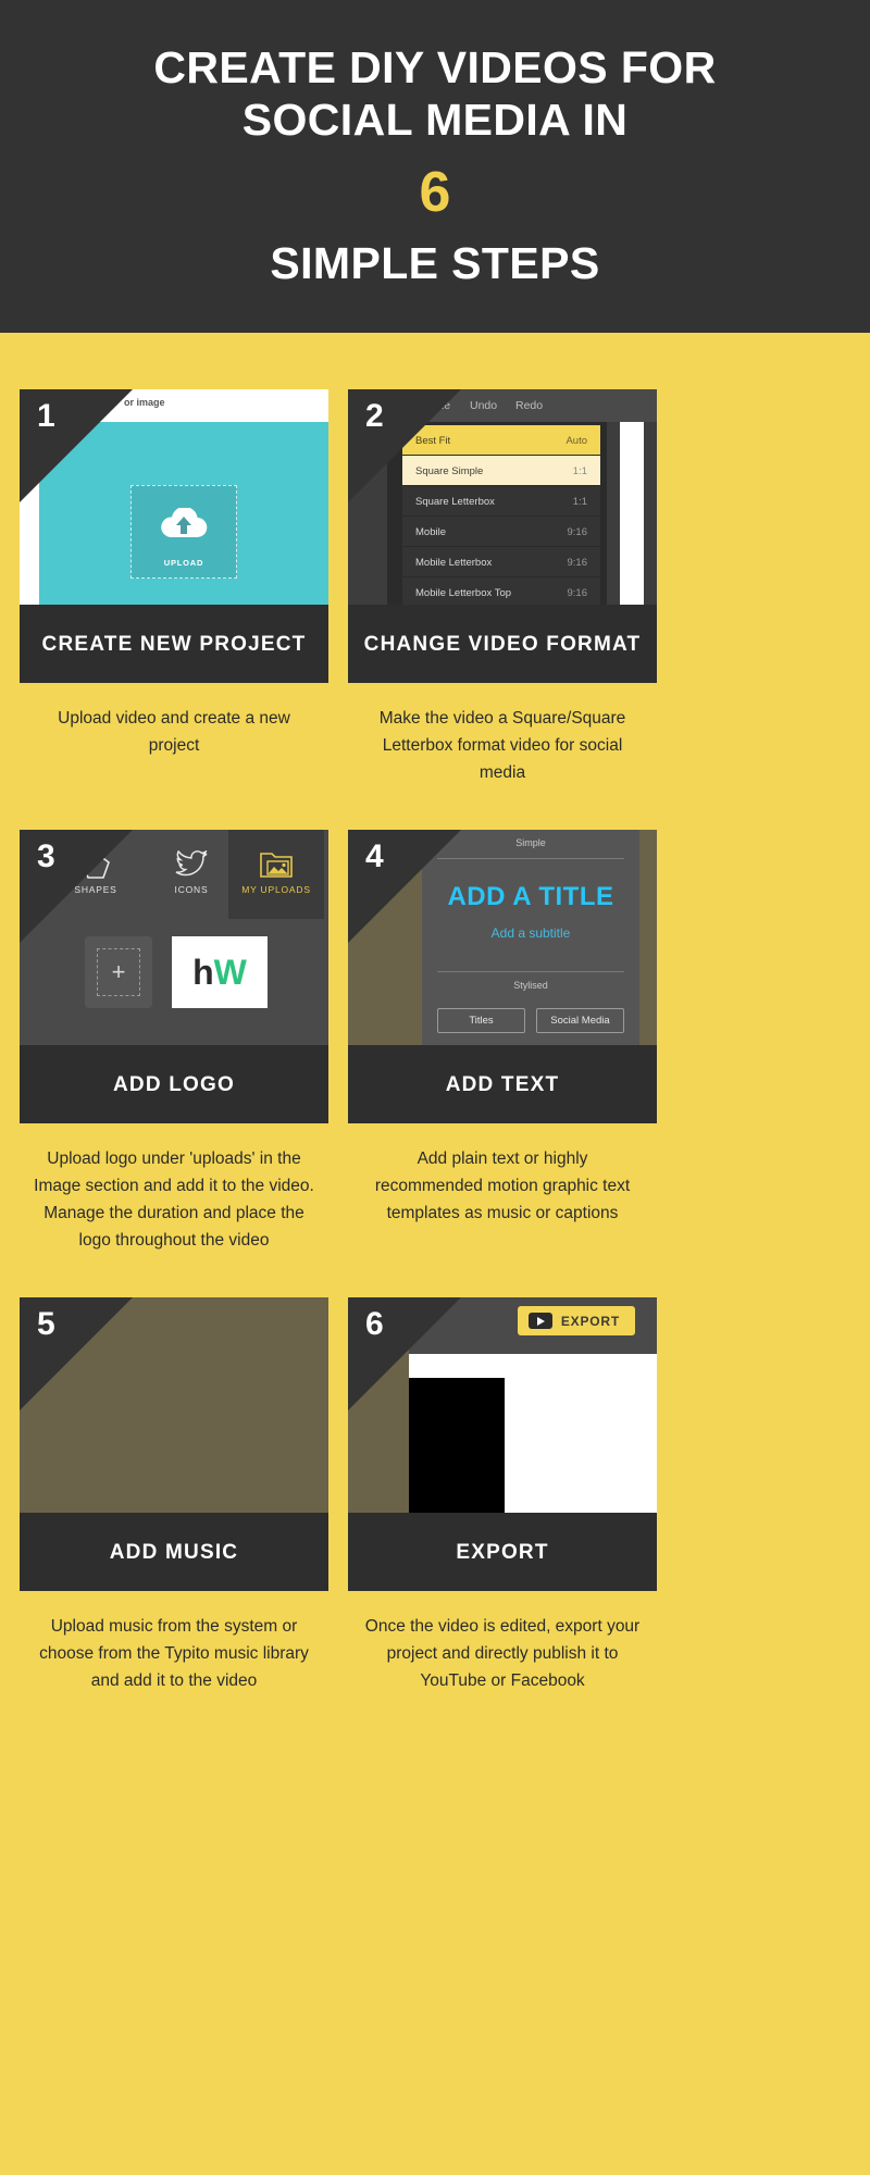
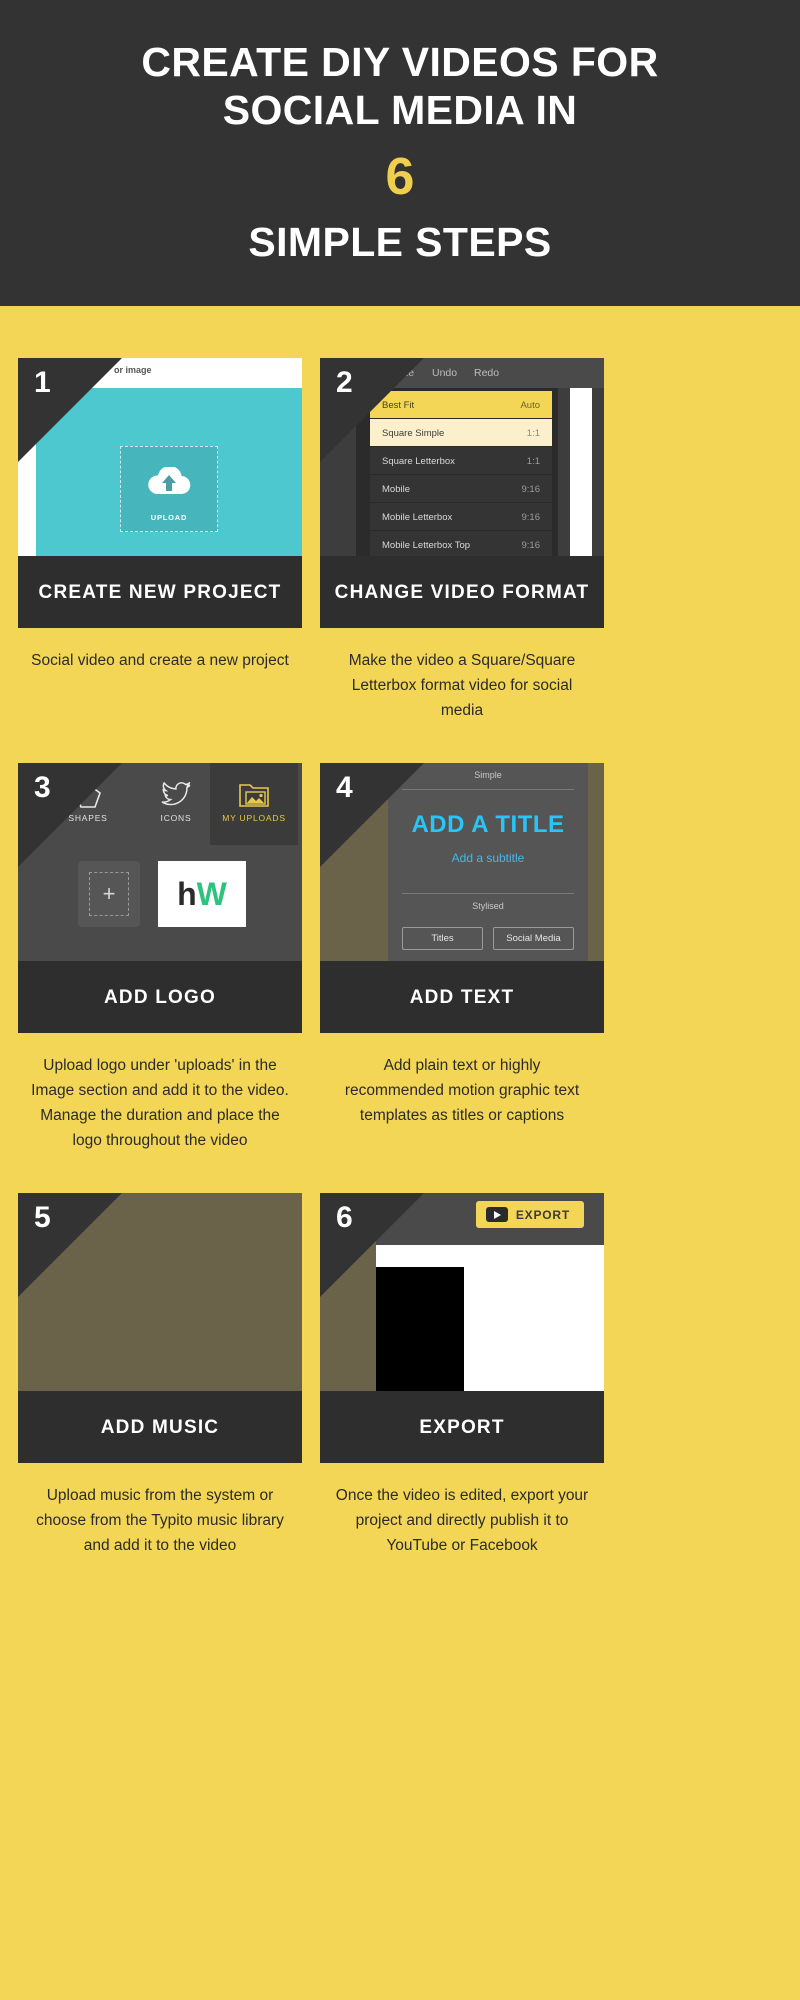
  CREATE DIY VIDEOS FOR
  SOCIAL MEDIA IN
  6
  SIMPLE STEPS
  or image
  UPLOAD
  1
  CREATE NEW PROJECT
- Upload video and create a new project
+ Social video and create a new project
  Resize
  Undo
  Redo
  Best Fit
  Auto
  Square Simple
  1:1
  Square Letterbox
  1:1
  Mobile
  9:16
  Mobile Letterbox
  9:16
  Mobile Letterbox Top
  9:16
  2
  CHANGE VIDEO FORMAT
  Make the video a Square/Square Letterbox format video for social media
  SHAPES
  ICONS
  MY UPLOADS
  +
  h
  W
  3
  ADD LOGO
  Upload logo under 'uploads' in the Image section and add it to the video. Manage the duration and place the logo throughout the video
  Simple
  ADD A TITLE
  Add a subtitle
  Stylised
  Titles
  Social Media
  4
  ADD TEXT
- Add plain text or highly recommended motion graphic text templates as music or captions
+ Add plain text or highly recommended motion graphic text templates as titles or captions
  5
  ADD MUSIC
  Upload music from the system or choose from the Typito music library and add it to the video
  EXPORT
  6
  EXPORT
  Once the video is edited, export your project and directly publish it to YouTube or Facebook
